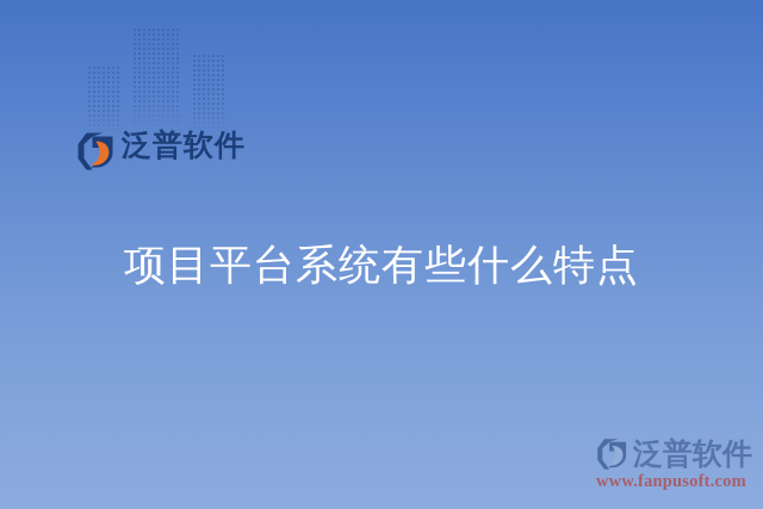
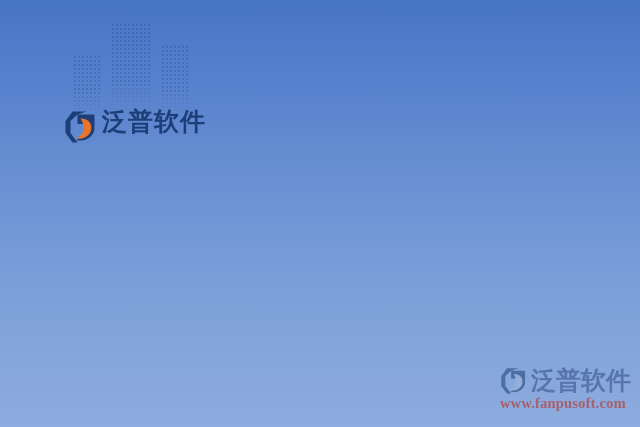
  泛普软件
- 项目平台系统有些什么特点
  泛普软件
  www.fanpusoft.com
